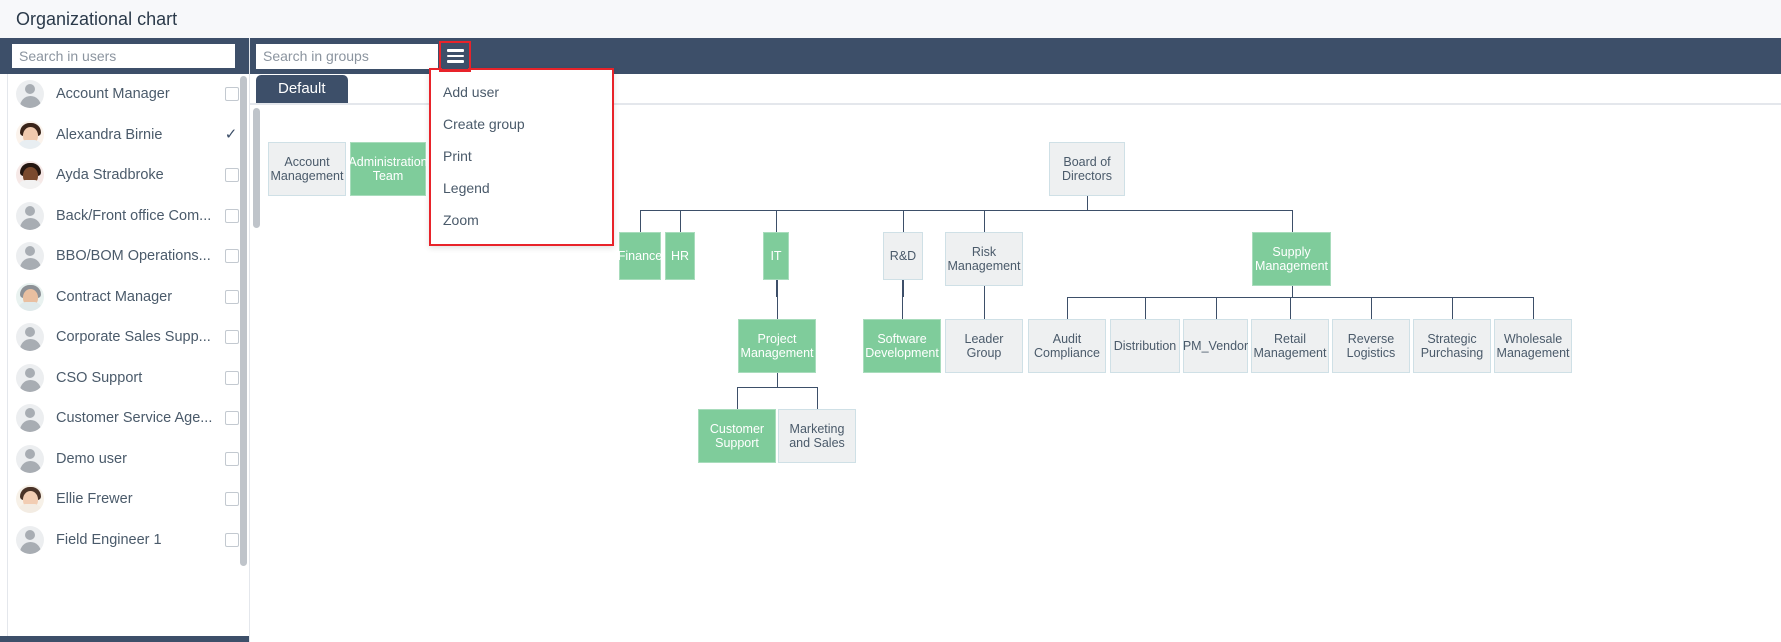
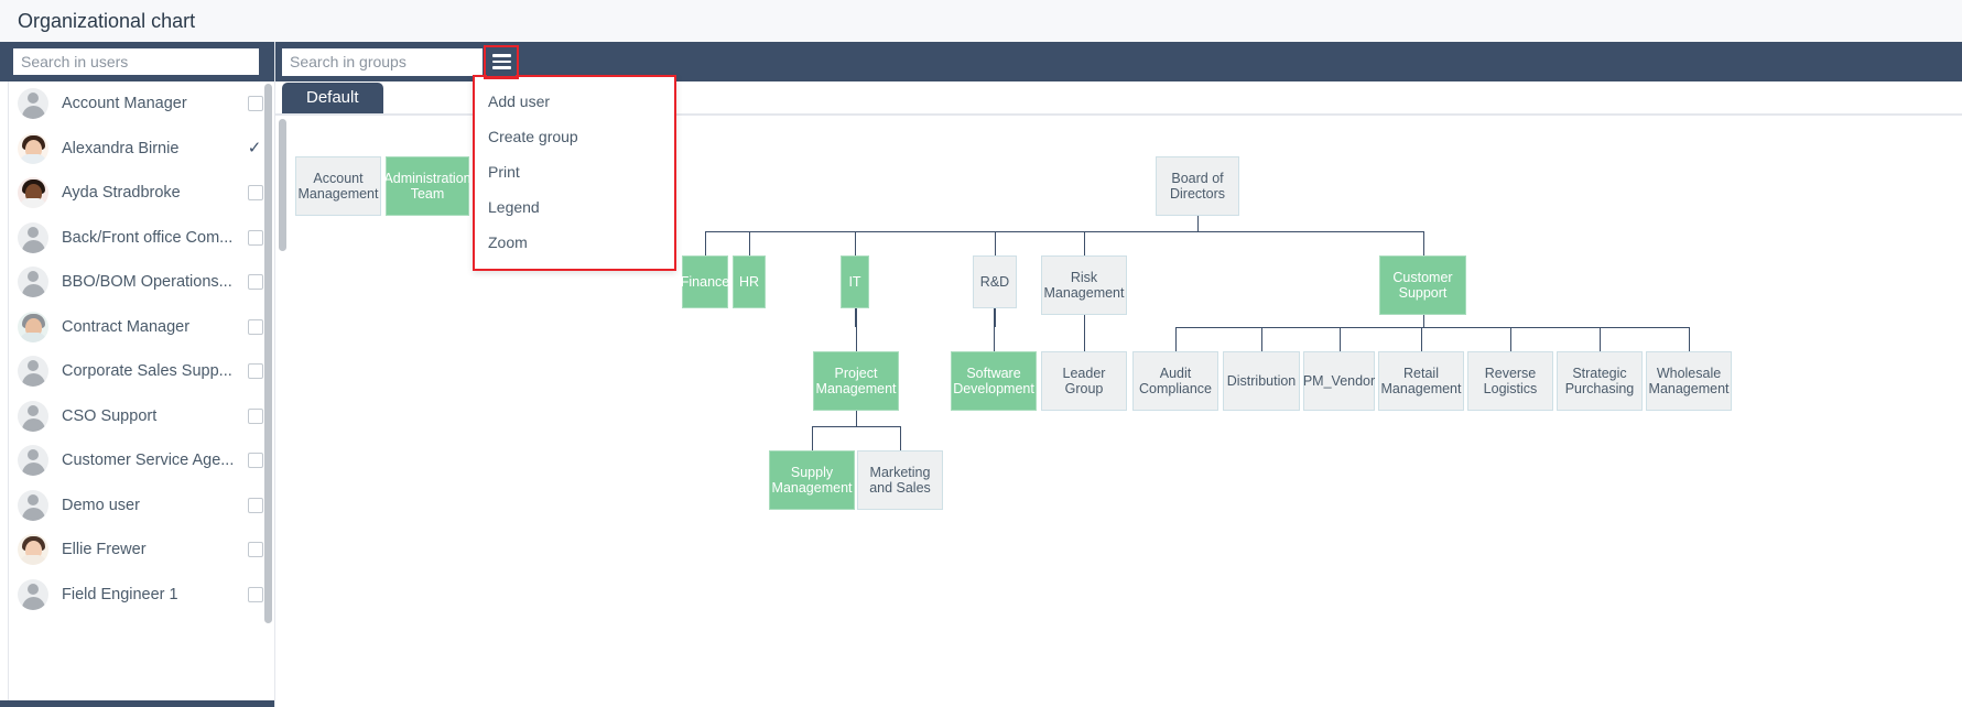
  Organizational chart
  Search in users
  Account Manager
  Alexandra Birnie
  ✓
  Ayda Stradbroke
  Back/Front office Com...
  BBO/BOM Operations...
  Contract Manager
  Corporate Sales Supp...
  CSO Support
  Customer Service Age...
  Demo user
  Ellie Frewer
  Field Engineer 1
  Search in groups
  Default
  Account Management
  Administration Team
  Board of Directors
  Finance
  HR
  IT
  R&D
  Risk Management
- Supply Management
+ Customer Support
  Project Management
  Software Development
  Leader Group
  Audit Compliance
  Distribution
  PM_Vendor
  Retail Management
  Reverse Logistics
  Strategic Purchasing
  Wholesale Management
- Customer Support
+ Supply Management
  Marketing and Sales
  Add user
  Create group
  Print
  Legend
  Zoom
